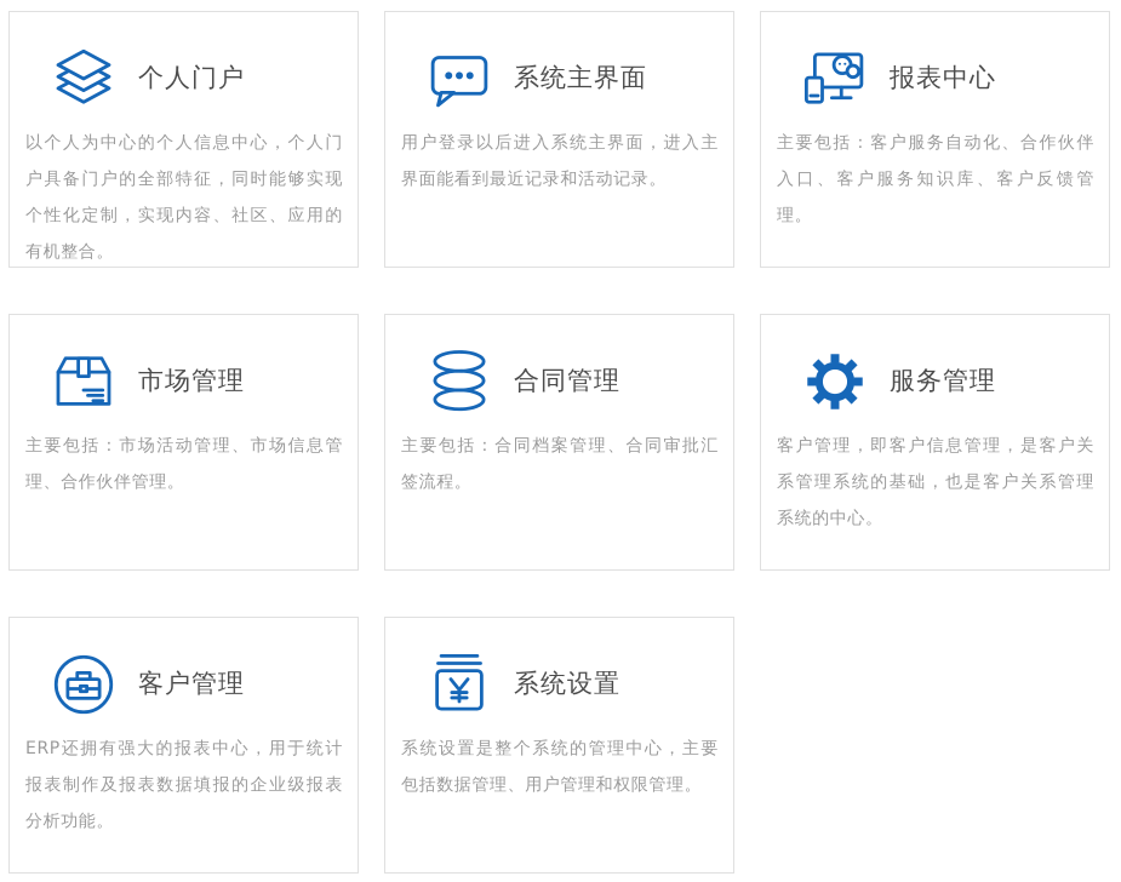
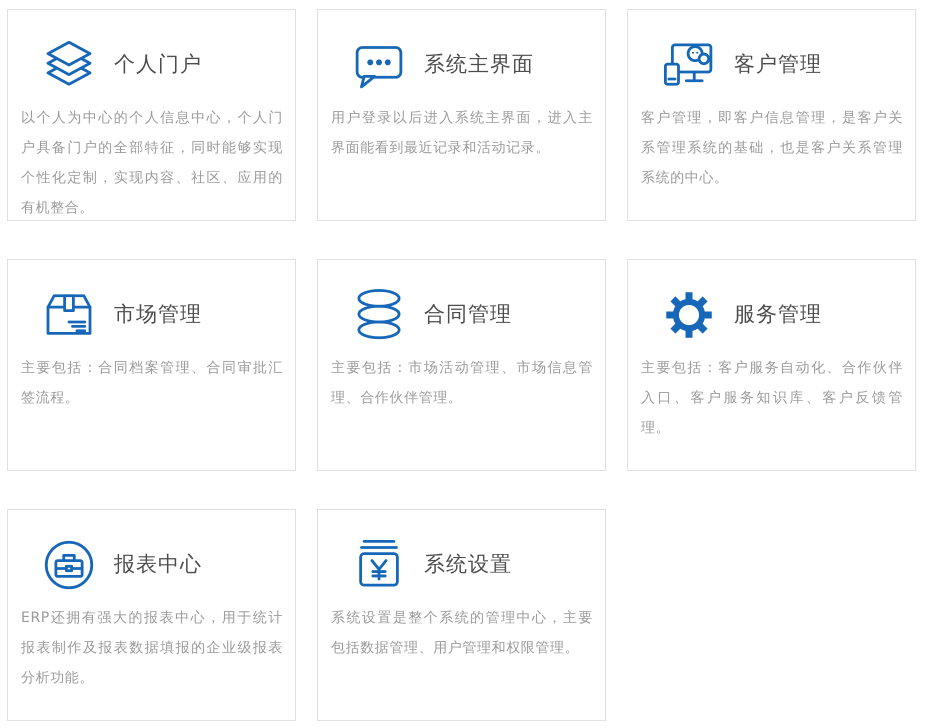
  个人门户
  以个人为中心的个人信息中心，个人门户具备门户的全部特征，同时能够实现个性化定制，实现内容、社区、应用的有机整合。
  系统主界面
  用户登录以后进入系统主界面，进入主界面能看到最近记录和活动记录。
- 报表中心
+ 客户管理
- 主要包括：客户服务自动化、合作伙伴入口、客户服务知识库、客户反馈管理。
+ 客户管理，即客户信息管理，是客户关系管理系统的基础，也是客户关系管理系统的中心。
  市场管理
- 主要包括：市场活动管理、市场信息管理、合作伙伴管理。
+ 主要包括：合同档案管理、合同审批汇签流程。
  合同管理
- 主要包括：合同档案管理、合同审批汇签流程。
+ 主要包括：市场活动管理、市场信息管理、合作伙伴管理。
  服务管理
- 客户管理，即客户信息管理，是客户关系管理系统的基础，也是客户关系管理系统的中心。
+ 主要包括：客户服务自动化、合作伙伴入口、客户服务知识库、客户反馈管理。
- 客户管理
+ 报表中心
  ERP还拥有强大的报表中心，用于统计报表制作及报表数据填报的企业级报表分析功能。
  系统设置
  系统设置是整个系统的管理中心，主要包括数据管理、用户管理和权限管理。
